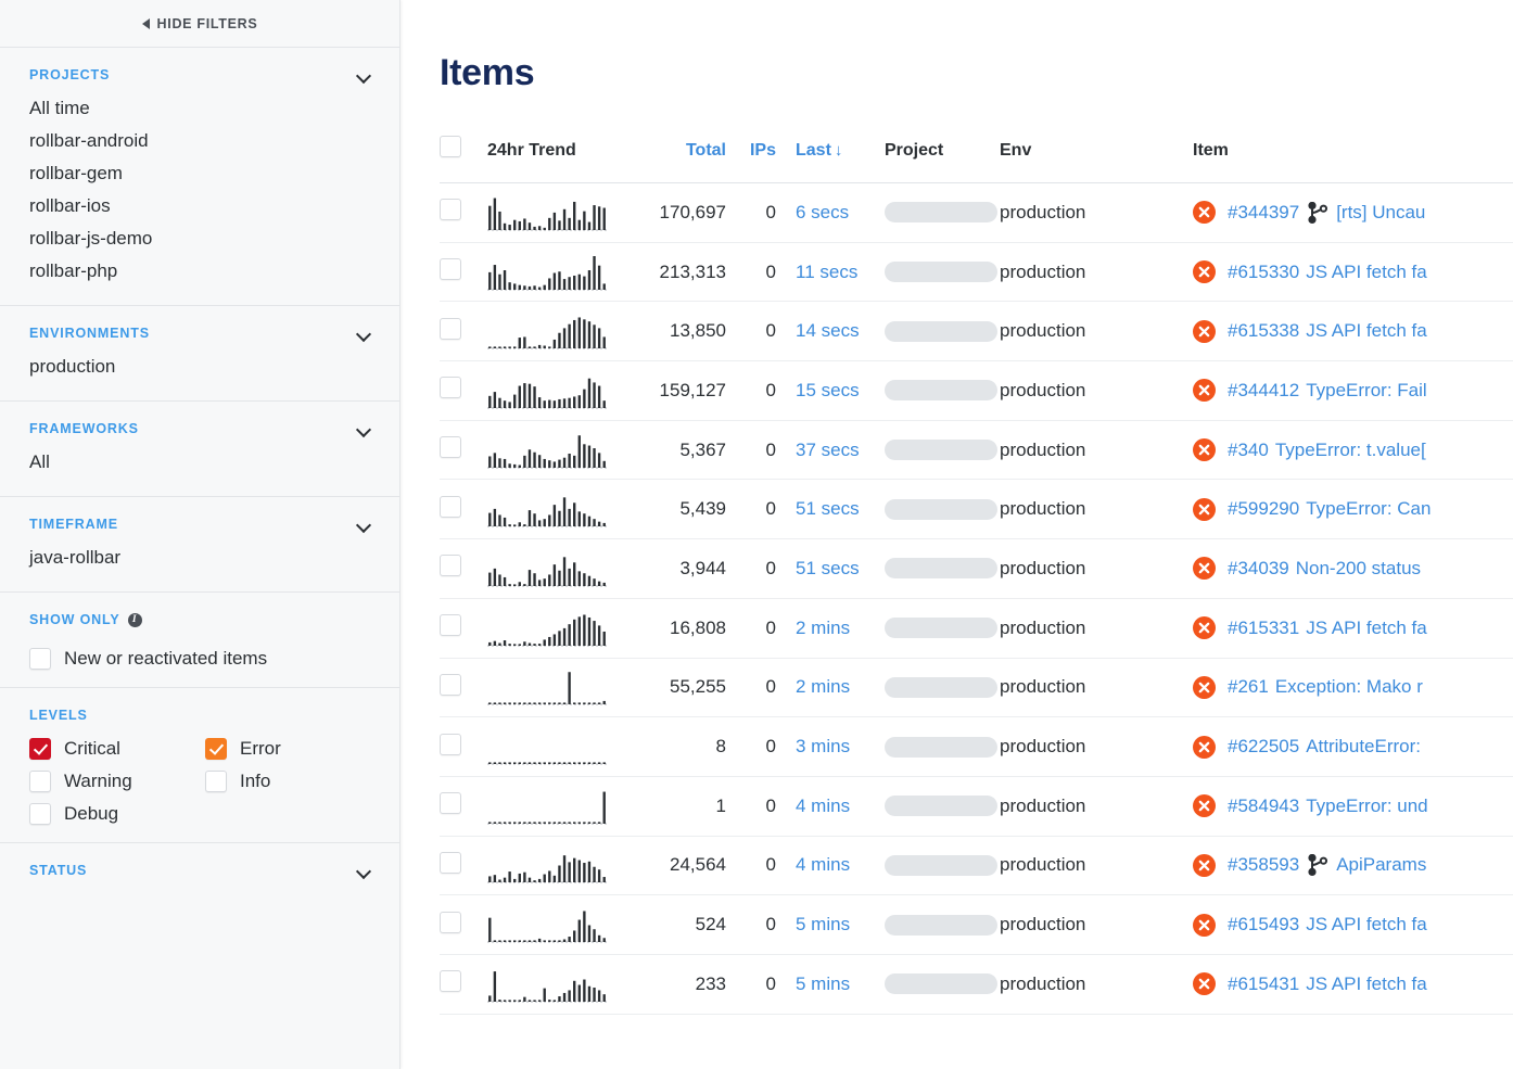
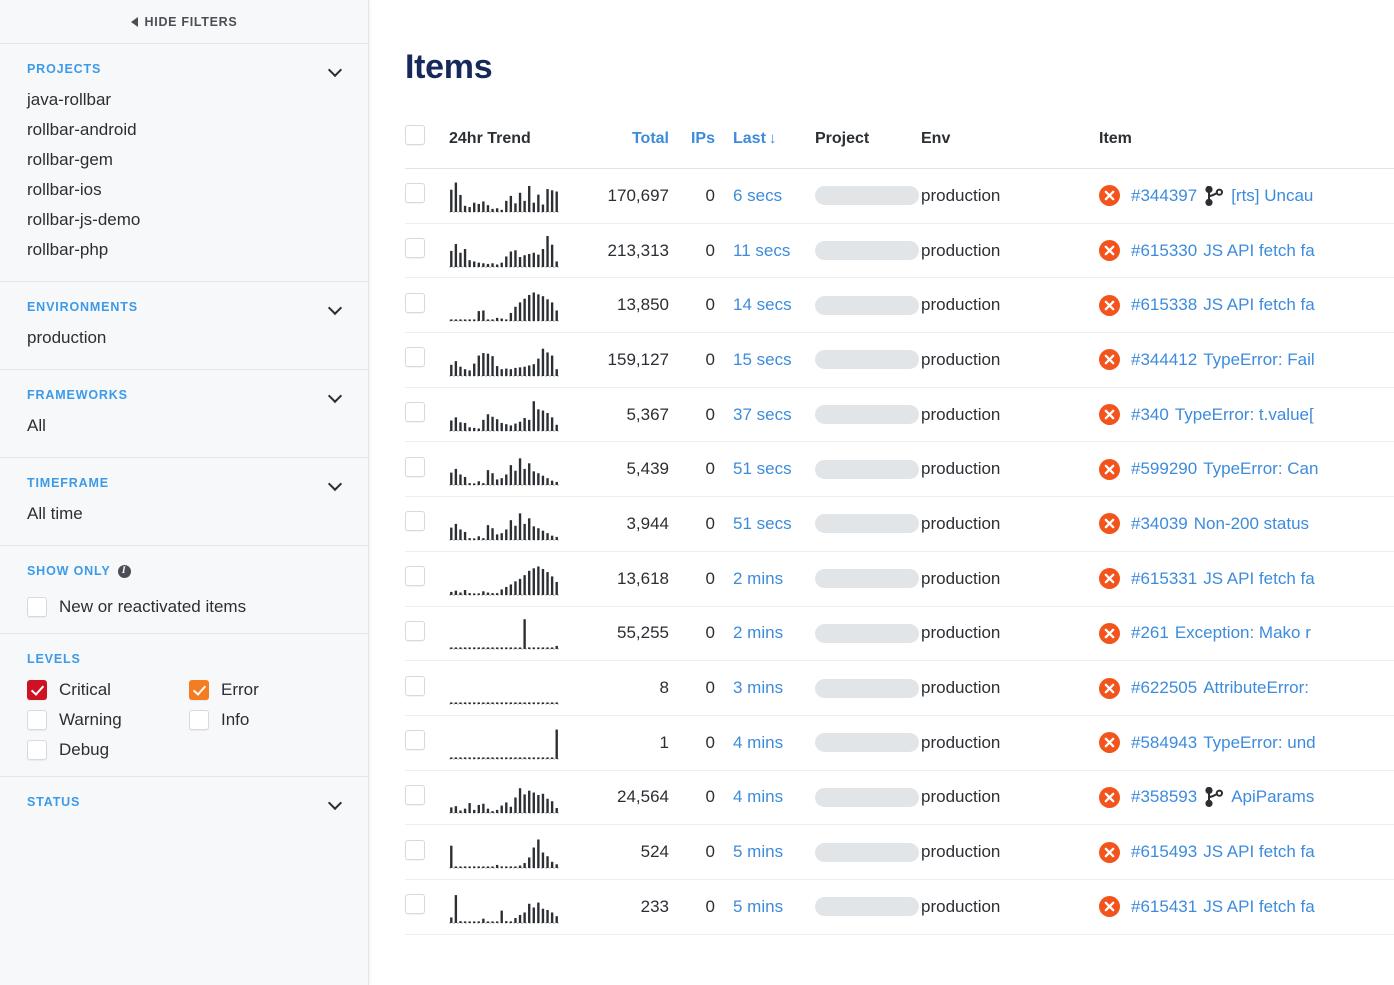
  HIDE FILTERS
  PROJECTS
- All time
+ java-rollbar
  rollbar-android
  rollbar-gem
  rollbar-ios
  rollbar-js-demo
  rollbar-php
  ENVIRONMENTS
  production
  FRAMEWORKS
  All
  TIMEFRAME
- java-rollbar
+ All time
  SHOW ONLY
  I
  New or reactivated items
  LEVELS
  Critical
  Error
  Warning
  Info
  Debug
  STATUS
  Items
  	24hr Trend	Total	IPs	Last ↓	Project	Env	Item
  		170,697	0	6 secs		production	#344397 [rts] Uncau
  		213,313	0	11 secs		production	#615330 JS API fetch fa
  		13,850	0	14 secs		production	#615338 JS API fetch fa
  		159,127	0	15 secs		production	#344412 TypeError: Fail
  		5,367	0	37 secs		production	#340 TypeError: t.value[
  		5,439	0	51 secs		production	#599290 TypeError: Can
  		3,944	0	51 secs		production	#34039 Non-200 status
- 		16,808	0	2 mins		production	#615331 JS API fetch fa
+ 		13,618	0	2 mins		production	#615331 JS API fetch fa
  		55,255	0	2 mins		production	#261 Exception: Mako r
  		8	0	3 mins		production	#622505 AttributeError:
  		1	0	4 mins		production	#584943 TypeError: und
  		24,564	0	4 mins		production	#358593 ApiParams
  		524	0	5 mins		production	#615493 JS API fetch fa
  		233	0	5 mins		production	#615431 JS API fetch fa
